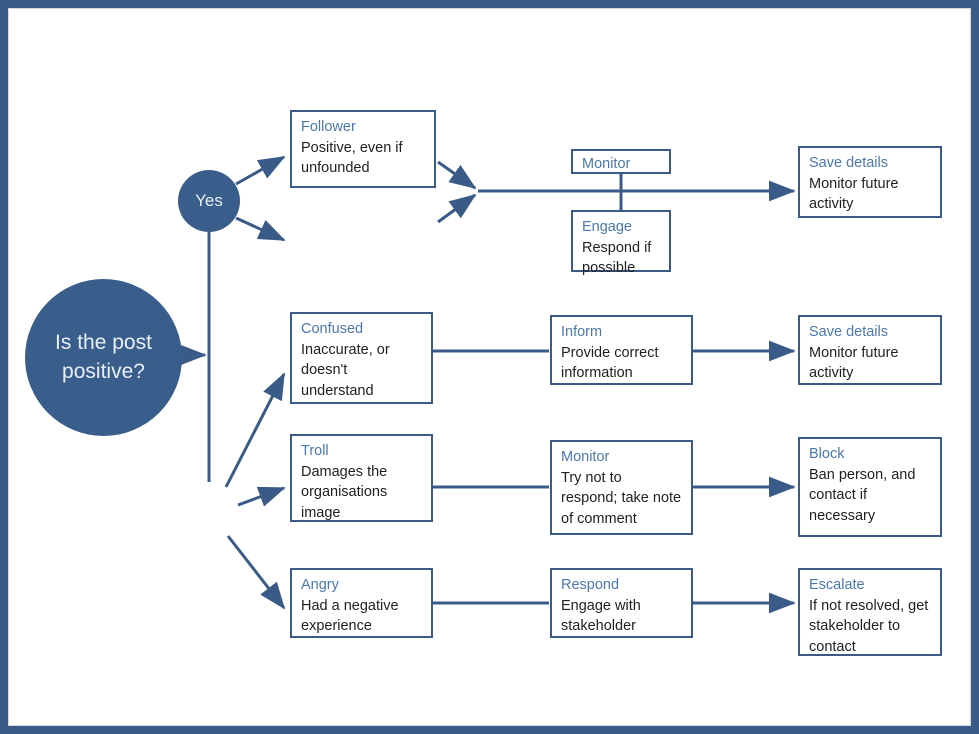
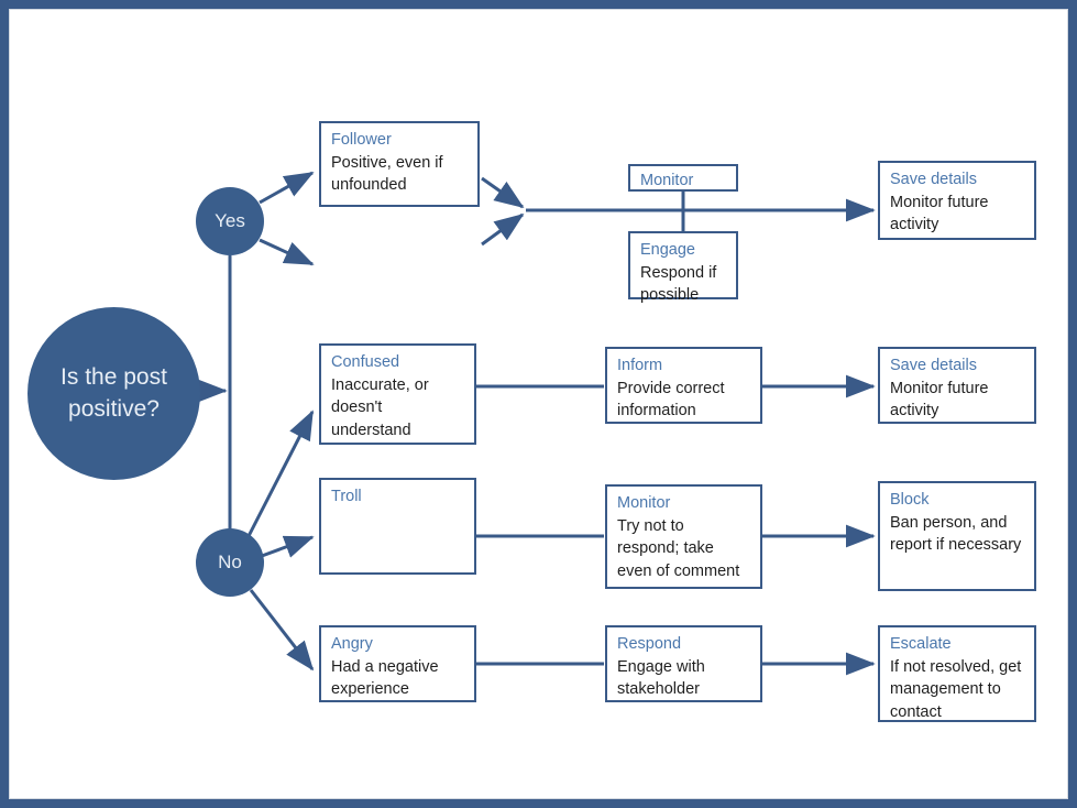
  Is the post positive?
  Yes
+ No
  Follower
  Positive, even if unfounded
  Monitor
  Engage
  Respond if possible
  Save details
  Monitor future activity
  Confused
  Inaccurate, or doesn't understand
  Inform
  Provide correct information
  Save details
  Monitor future activity
  Troll
- Damages the organisations image
  Monitor
- Try not to respond; take note of comment
+ Try not to respond; take even of comment
  Block
- Ban person, and contact if necessary
+ Ban person, and report if necessary
  Angry
  Had a negative experience
  Respond
  Engage with stakeholder
  Escalate
- If not resolved, get stakeholder to contact
+ If not resolved, get management to contact
